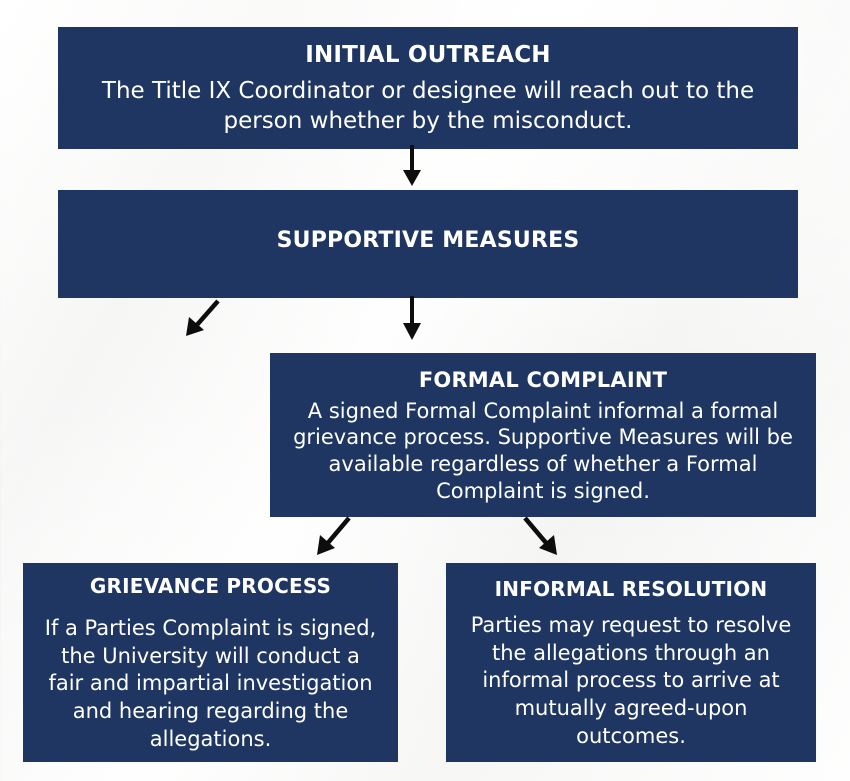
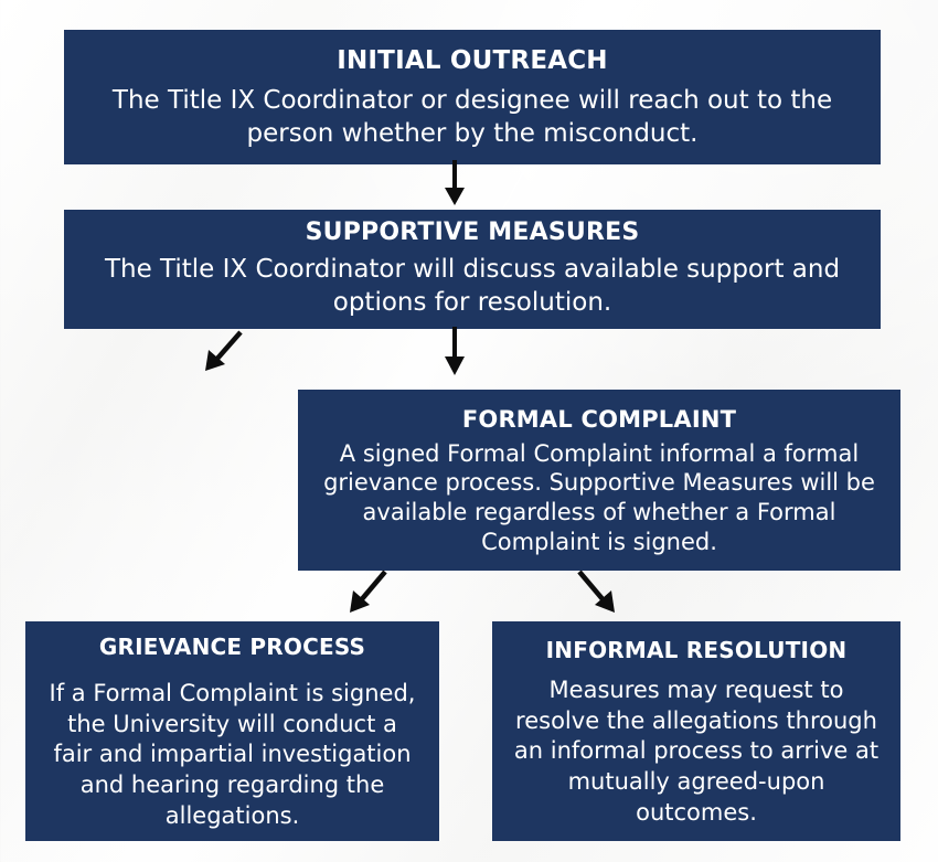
  INITIAL OUTREACH
  The Title IX Coordinator or designee will reach out to the person whether by the misconduct.
  SUPPORTIVE MEASURES
+ The Title IX Coordinator will discuss available support and options for resolution.
  FORMAL COMPLAINT
  A signed Formal Complaint informal a formal grievance process. Supportive Measures will be available regardless of whether a Formal Complaint is signed.
  GRIEVANCE PROCESS
- If a Parties Complaint is signed, the University will conduct a fair and impartial investigation and hearing regarding the allegations.
+ If a Formal Complaint is signed, the University will conduct a fair and impartial investigation and hearing regarding the allegations.
  INFORMAL RESOLUTION
- Parties may request to resolve the allegations through an informal process to arrive at mutually agreed-upon outcomes.
+ Measures may request to resolve the allegations through an informal process to arrive at mutually agreed-upon outcomes.
